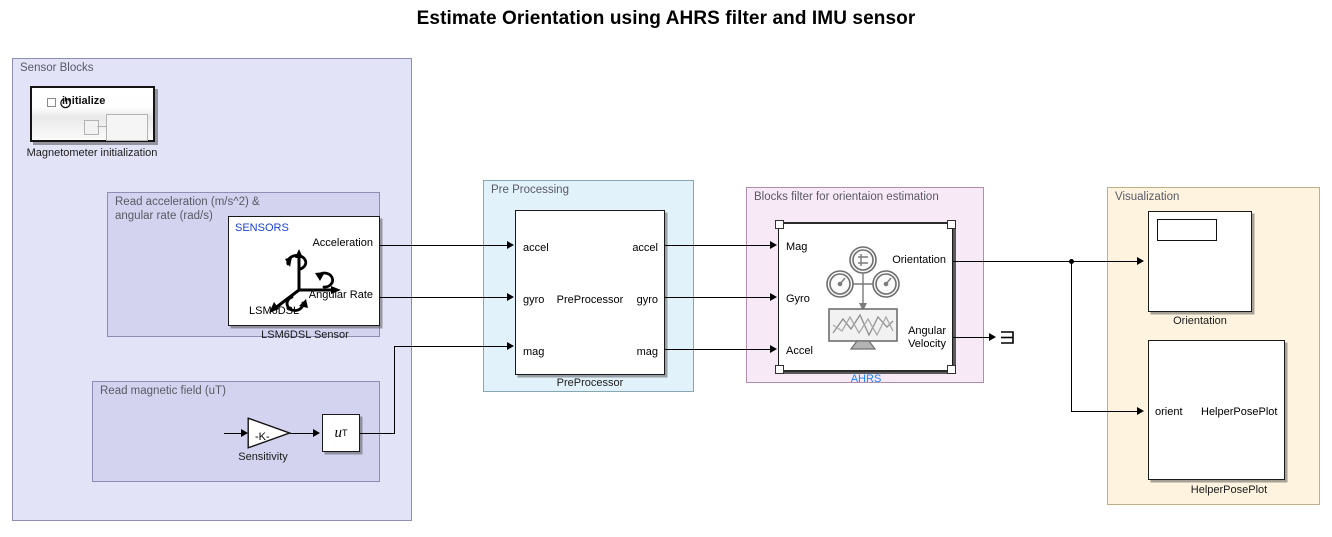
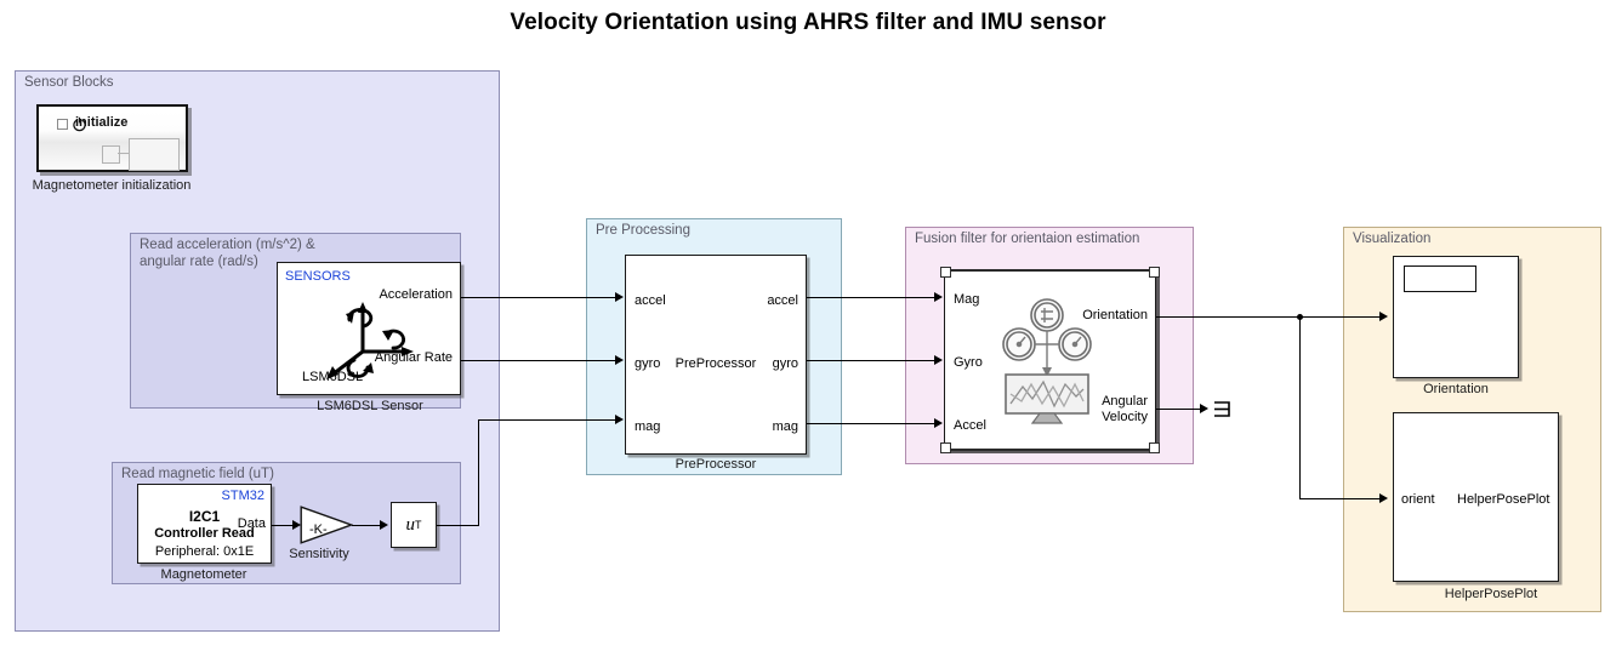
- Estimate Orientation using AHRS filter and IMU sensor
+ Velocity Orientation using AHRS filter and IMU sensor
  Sensor Blocks
  initialize
  Magnetometer initialization
  Read acceleration (m/s^2) &
  angular rate (rad/s)
  SENSORS
  Acceleration
  Angular Rate
  LSM6DS
  LSM6DSL Sensor
  Read magnetic field (uT)
+ STM32
+ I2C1
+ Controller Read
+ Peripheral: 0x1E
+ Data
+ Magnetometer
  -K-
  Sensitivity
  u
  T
  Pre Processing
  accel
  gyro
  mag
  accel
  gyro
  mag
  PreProcessor
  PreProcessor
- Blocks filter for orientaion estimation
+ Fusion filter for orientaion estimation
  Mag
  Gyro
  Accel
  Orientation
  Angular
  Velocity
- AHRS
  Visualization
  Orientation
  orient
  HelperPosePlot
  HelperPosePlot
